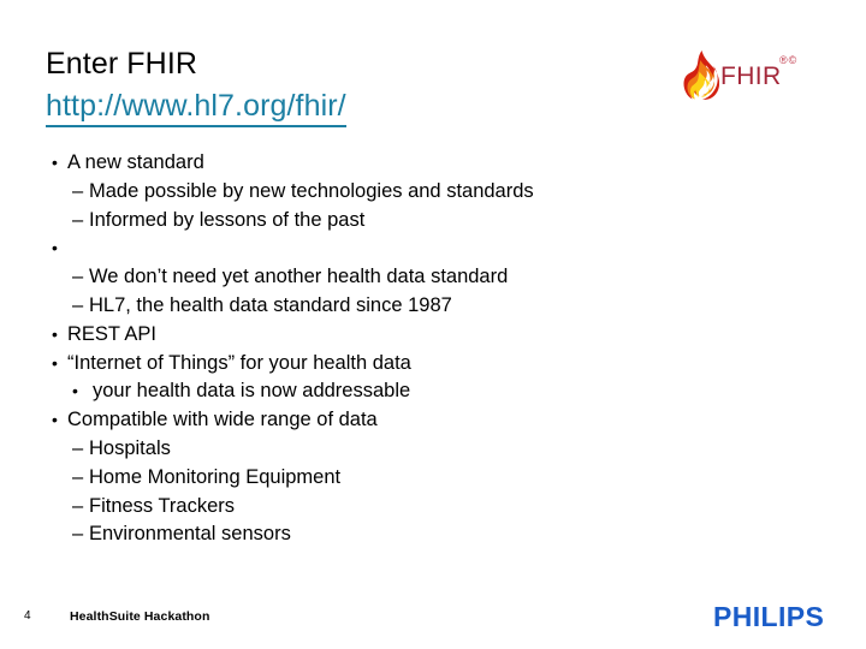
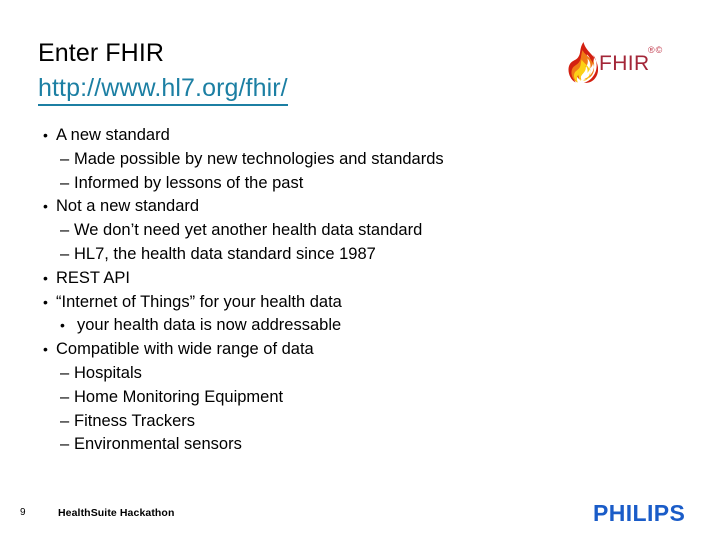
  Enter FHIR
  http://www.hl7.org/fhir/
  FHIR
  ®©
  •
  A new standard
  –
  Made possible by new technologies and standards
  –
  Informed by lessons of the past
  •
+ Not a new standard
  –
  We don’t need yet another health data standard
  –
  HL7, the health data standard since 1987
  •
  REST API
  •
  “Internet of Things” for your health data
  •
  your health data is now addressable
  •
  Compatible with wide range of data
  –
  Hospitals
  –
  Home Monitoring Equipment
  –
  Fitness Trackers
  –
  Environmental sensors
- 4
+ 9
  HealthSuite Hackathon
  PHILIPS
